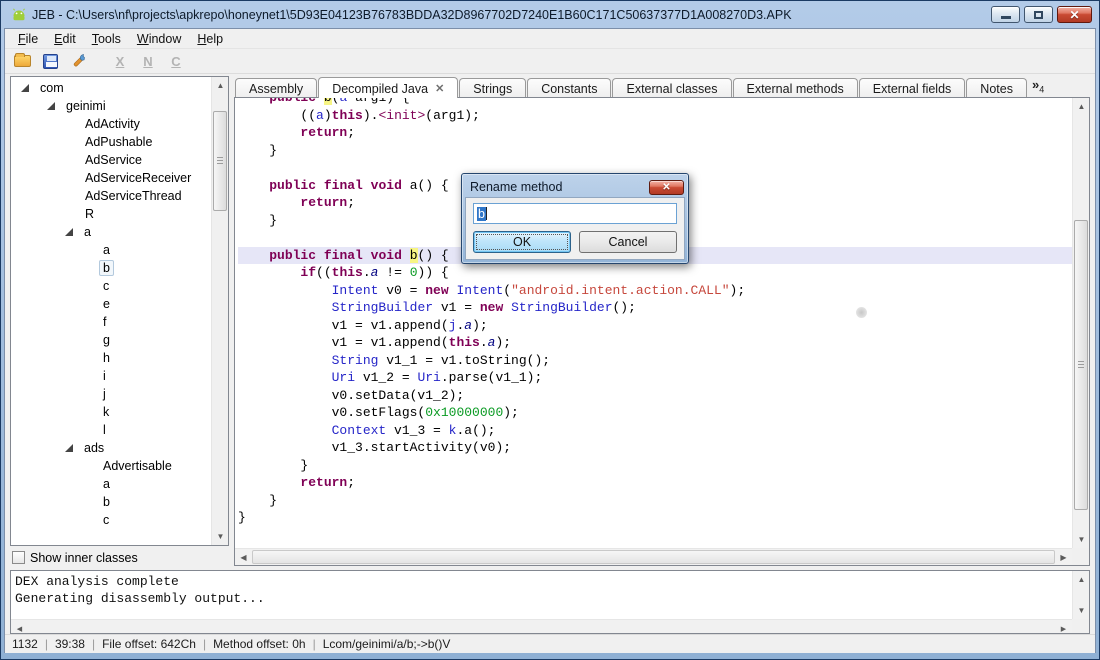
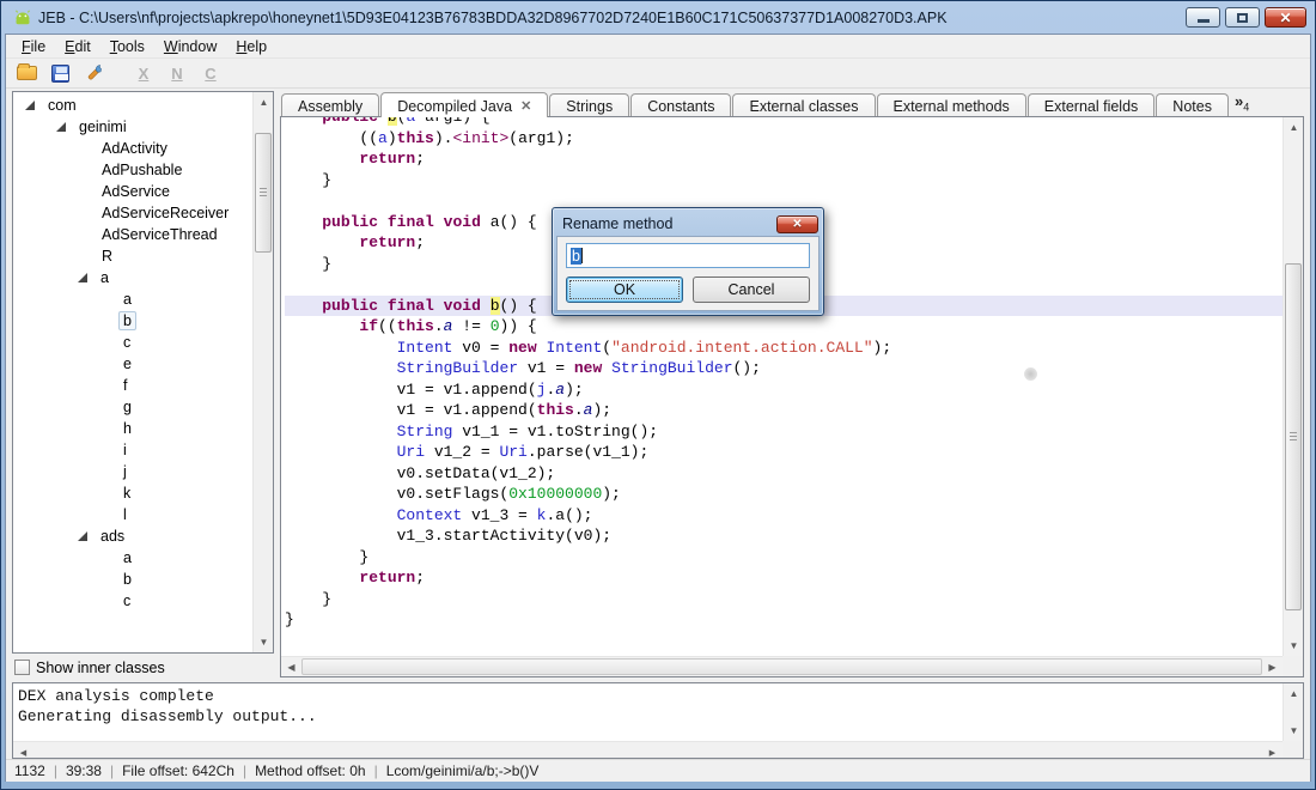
  JEB - C:\Users\nf\projects\apkrepo\honeynet1\5D93E04123B76783BDDA32D8967702D7240E1B60C171C50637377D1A008270D3.APK
  ✕
  File
  Edit
  Tools
  Window
  Help
  X
  N
  C
  com
  geinimi
  AdActivity
  AdPushable
  AdService
  AdServiceReceiver
  AdServiceThread
  R
  a
  a
  b
  c
  e
  f
  g
  h
  i
  j
  k
  l
  ads
- Advertisable
  a
  b
  c
  ▲
  ▼
  Show inner classes
  Assembly
  Decompiled Java
  ✕
  Strings
  Constants
  External classes
  External methods
  External fields
  Notes
  »4
  ((a)this).<init>(arg1);
  return;
  }
  public final void a() {
  return;
  }
  public final void b() {
  if((this.a != 0)) {
  Intent v0 = new Intent("android.intent.action.CALL");
  StringBuilder v1 = new StringBuilder();
  v1 = v1.append(j.a);
  v1 = v1.append(this.a);
  String v1_1 = v1.toString();
  Uri v1_2 = Uri.parse(v1_1);
  v0.setData(v1_2);
  v0.setFlags(0x10000000);
  Context v1_3 = k.a();
  v1_3.startActivity(v0);
  }
  return;
  }
  }
  ▲
  ▼
  ◀
  ▶
  DEX analysis complete
  Generating disassembly output...
  ▲
  ▼
  1132
  |
  39:38
  |
  File offset: 642Ch
  |
  Method offset: 0h
  |
  Lcom/geinimi/a/b;->b()V
  Rename method
  ✕
  b
  OK
  Cancel
